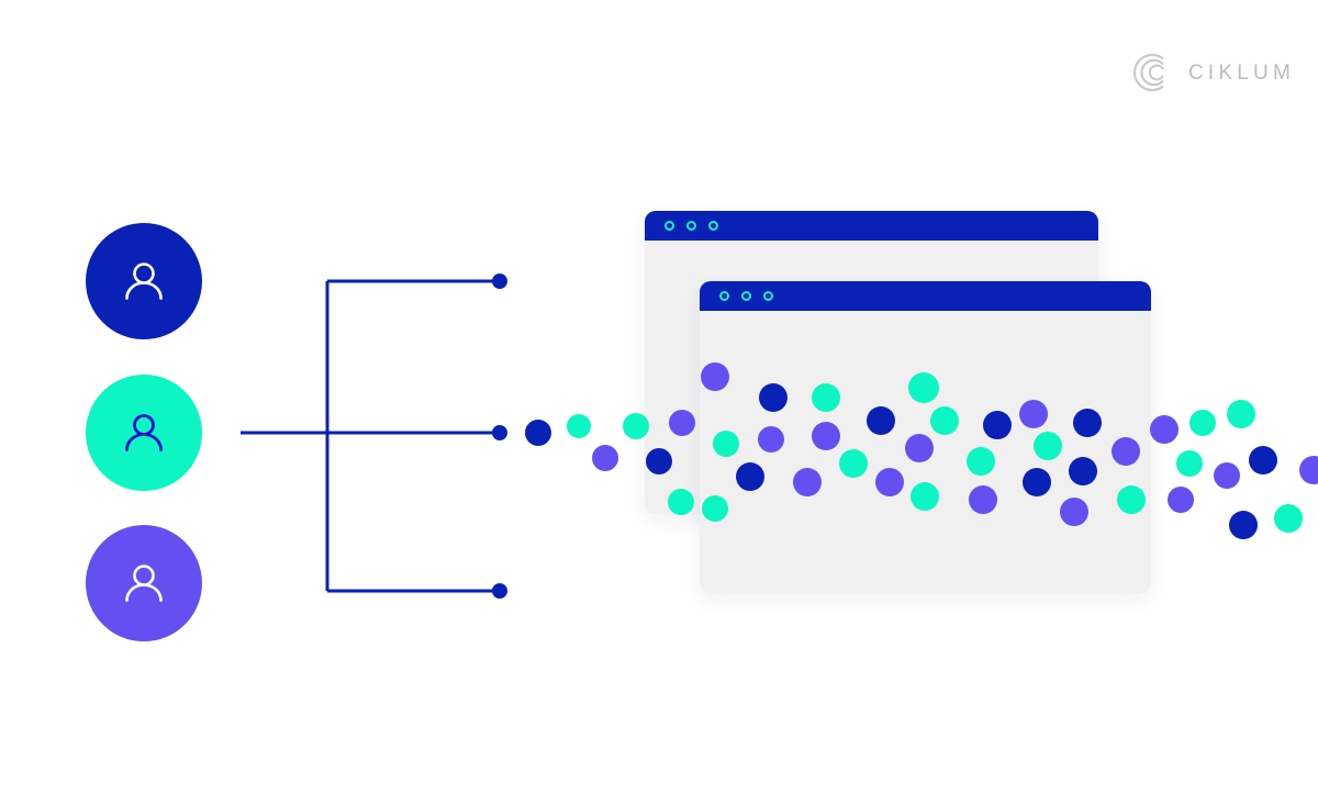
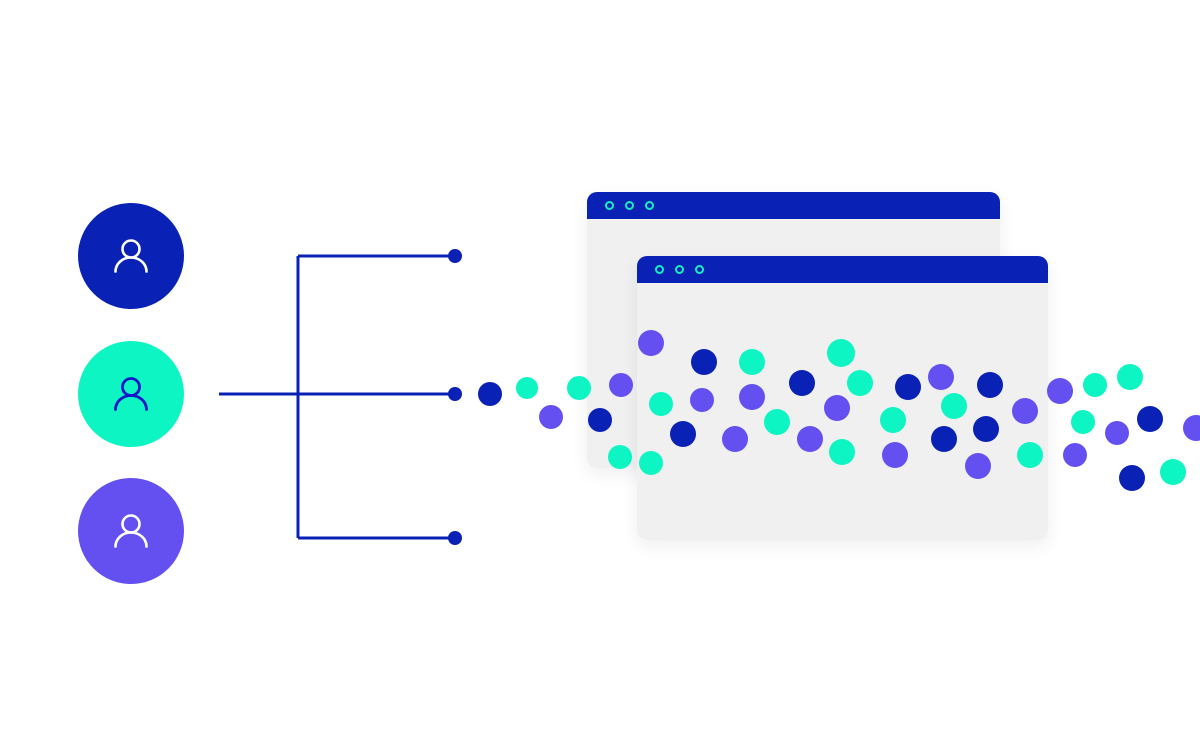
- CIKLUM
